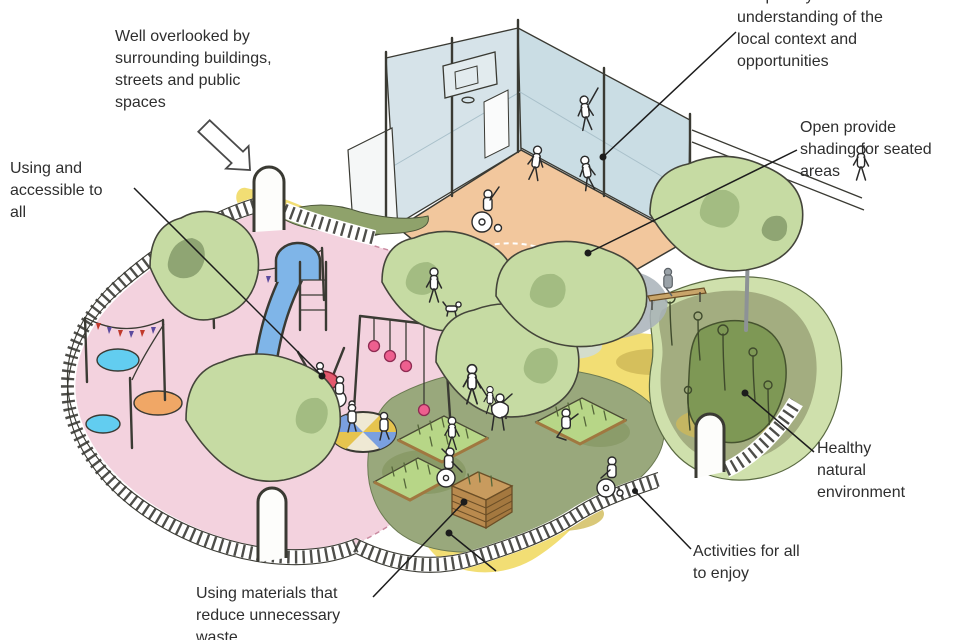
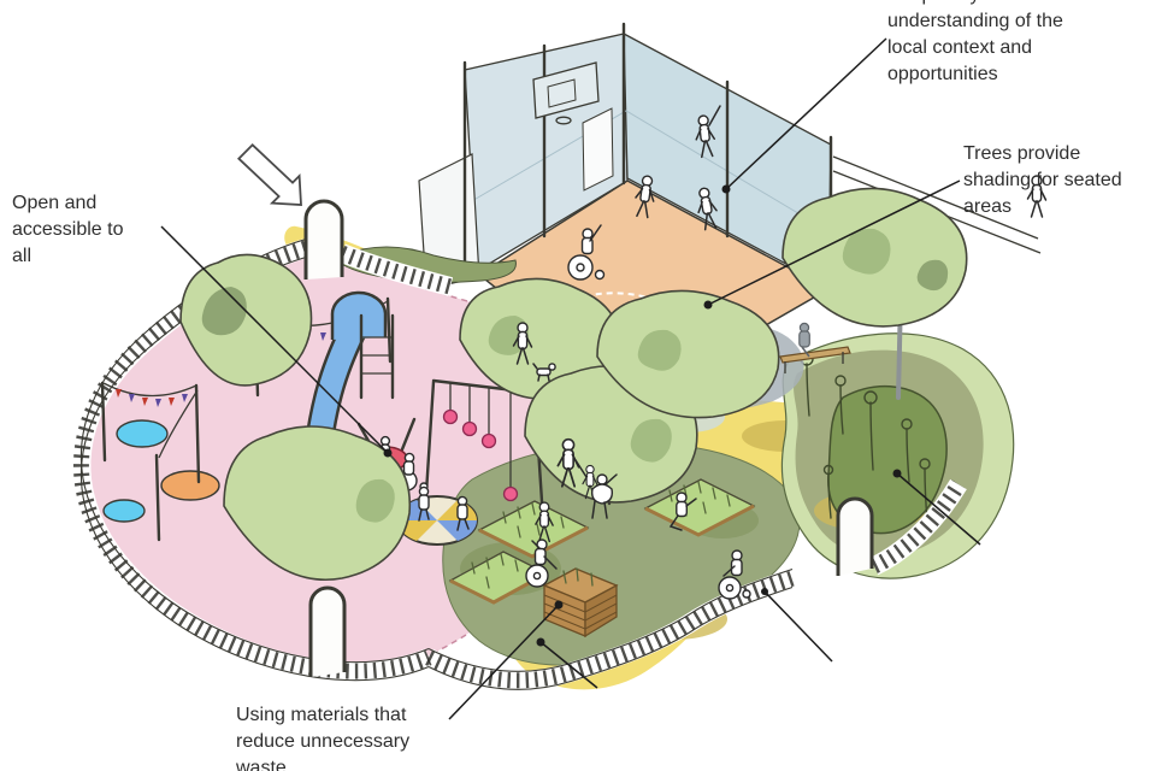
- Well overlooked by surrounding buildings, streets and public spaces
- Using and accessible to all
+ Open and accessible to all
  understanding of the local context and opportunities
- Open provide shading for seated areas
+ Trees provide shading for seated areas
- Healthy natural environment
- Activities for all to enjoy
  Using materials that reduce unnecessary waste
